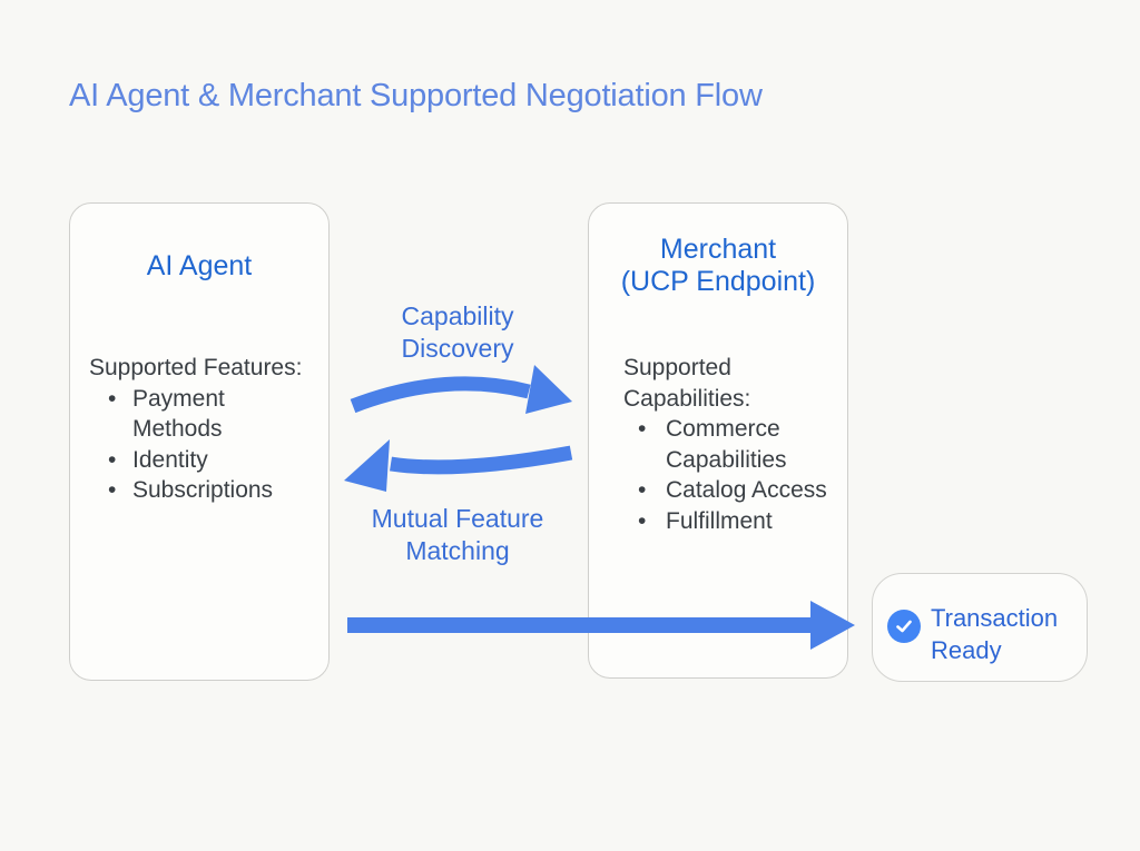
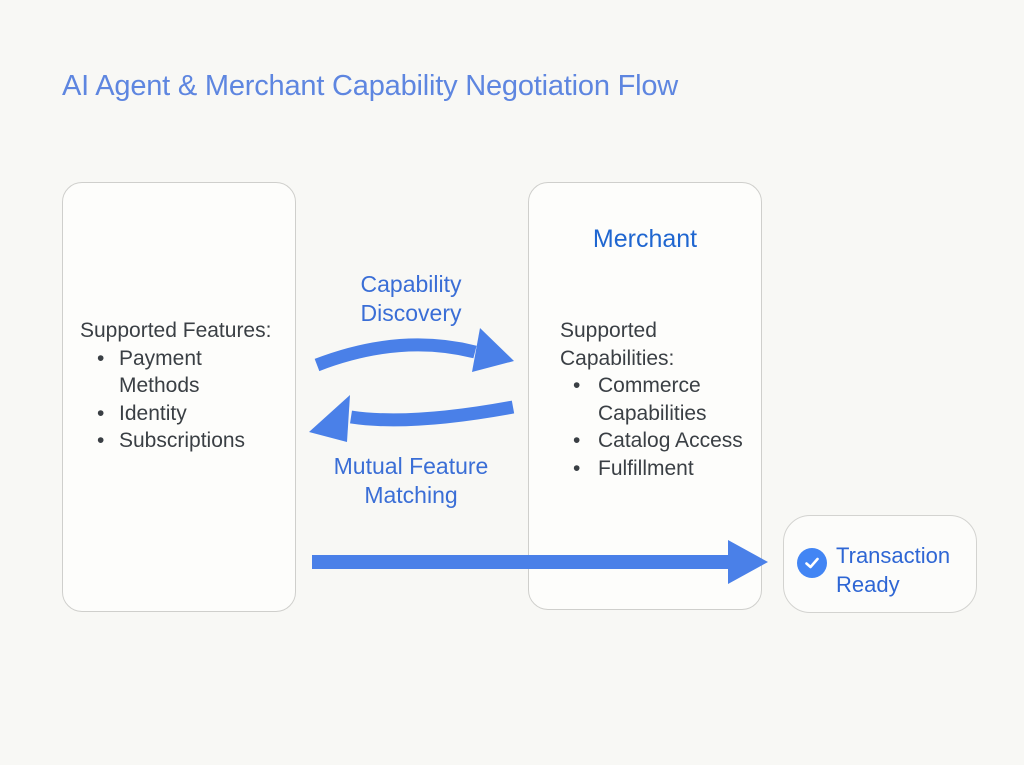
- AI Agent & Merchant Supported Negotiation Flow
+ AI Agent & Merchant Capability Negotiation Flow
- AI Agent
  Supported Features:
  •
  Payment Methods
  •
  Identity
  •
  Subscriptions
  Merchant
- (UCP Endpoint)
  Supported Capabilities:
  •
  Commerce Capabilities
  •
  Catalog Access
  •
  Fulfillment
  Capability Discovery
  Mutual Feature Matching
  Transaction Ready
